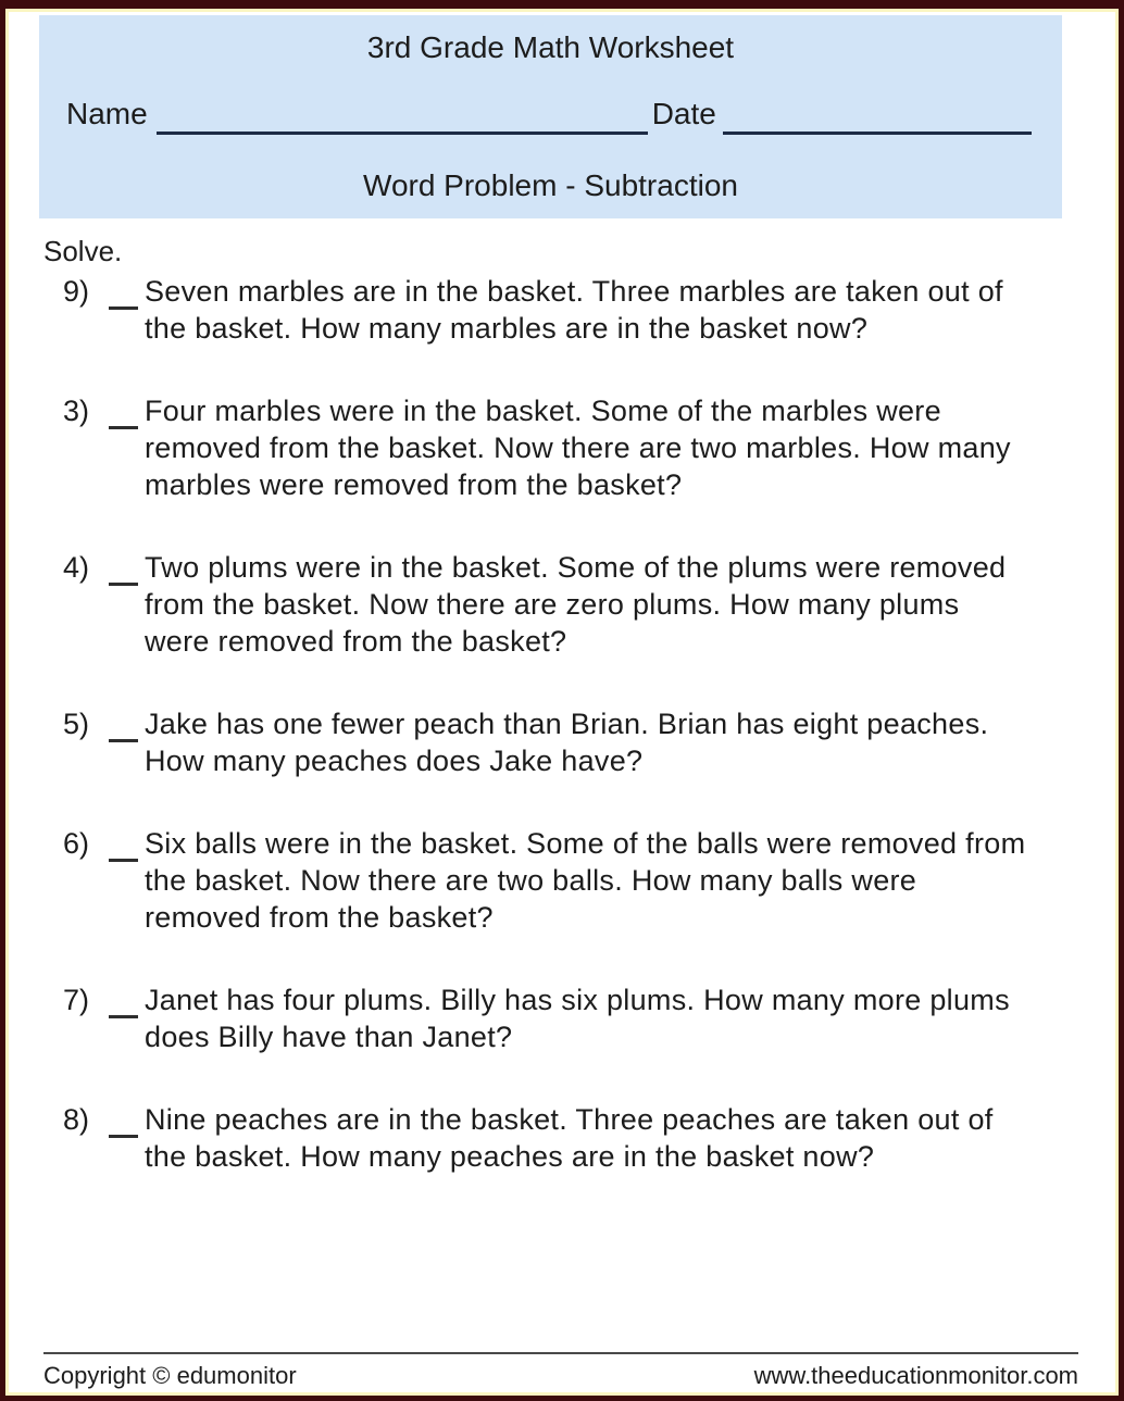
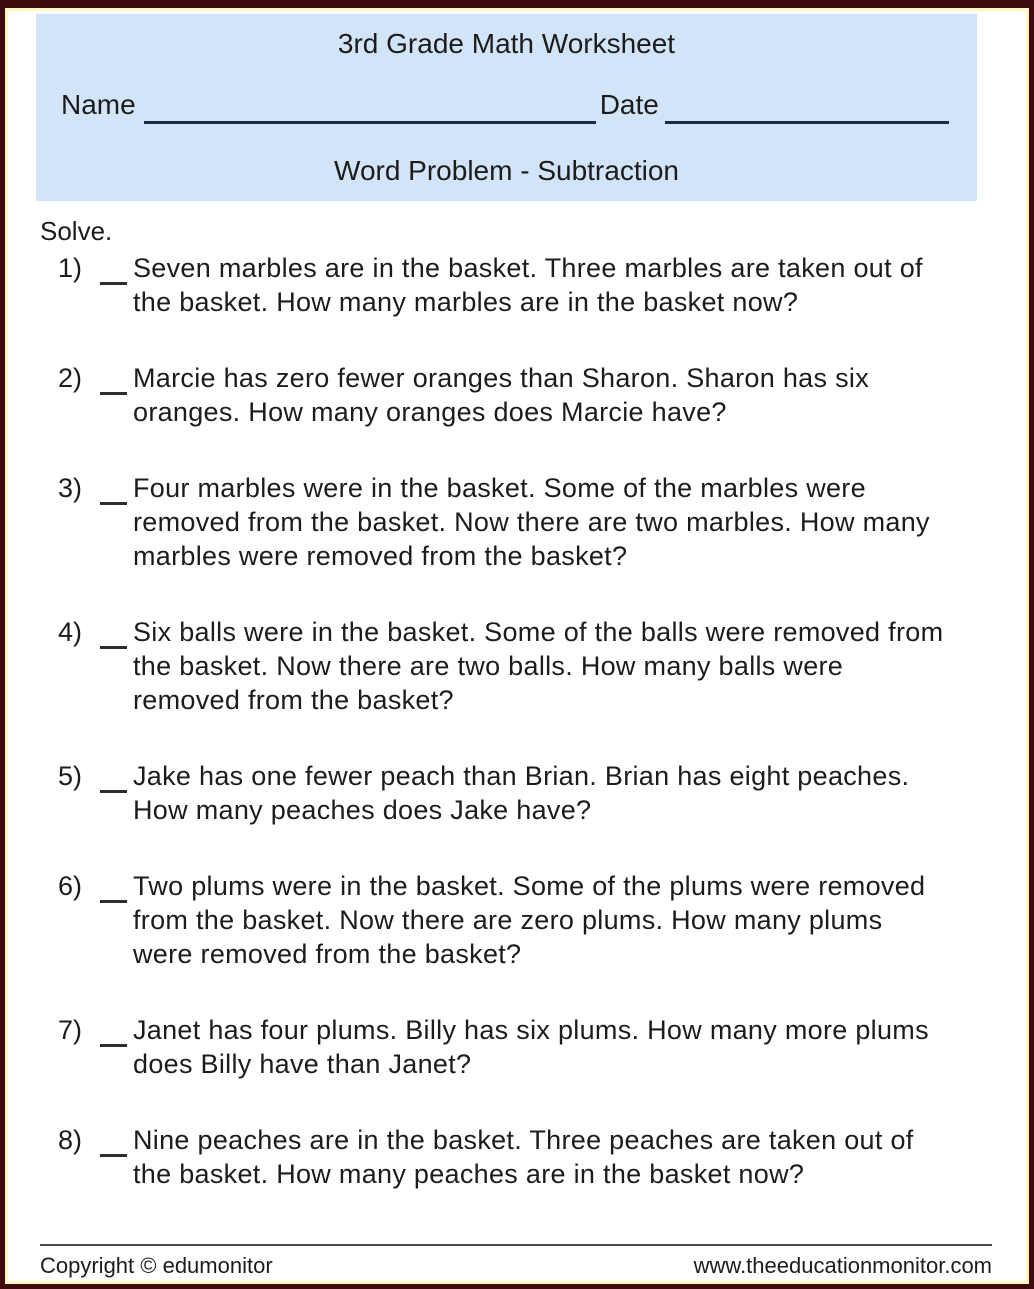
  3rd Grade Math Worksheet
  Name
  Date
  Word Problem - Subtraction
  Solve.
- 9)
+ 1)
  Seven marbles are in the basket. Three marbles are taken out of the basket. How many marbles are in the basket now?
+ 2)
+ Marcie has zero fewer oranges than Sharon. Sharon has six oranges. How many oranges does Marcie have?
  3)
  Four marbles were in the basket. Some of the marbles were removed from the basket. Now there are two marbles. How many marbles were removed from the basket?
  4)
- Two plums were in the basket. Some of the plums were removed from the basket. Now there are zero plums. How many plums were removed from the basket?
+ Six balls were in the basket. Some of the balls were removed from the basket. Now there are two balls. How many balls were removed from the basket?
  5)
  Jake has one fewer peach than Brian. Brian has eight peaches. How many peaches does Jake have?
  6)
- Six balls were in the basket. Some of the balls were removed from the basket. Now there are two balls. How many balls were removed from the basket?
+ Two plums were in the basket. Some of the plums were removed from the basket. Now there are zero plums. How many plums were removed from the basket?
  7)
  Janet has four plums. Billy has six plums. How many more plums does Billy have than Janet?
  8)
  Nine peaches are in the basket. Three peaches are taken out of the basket. How many peaches are in the basket now?
  Copyright © edumonitor
  www.theeducationmonitor.com
